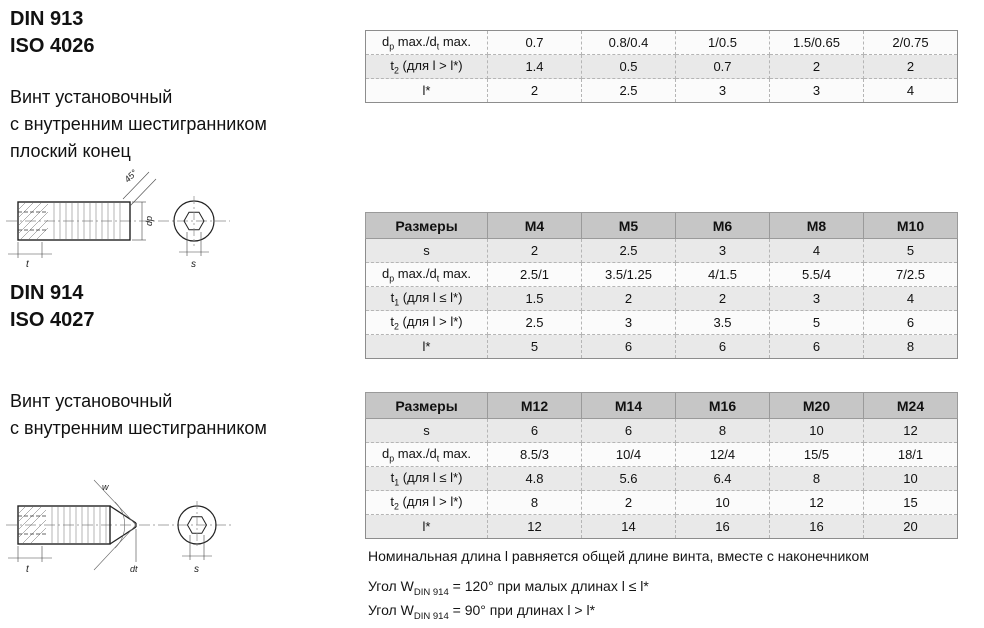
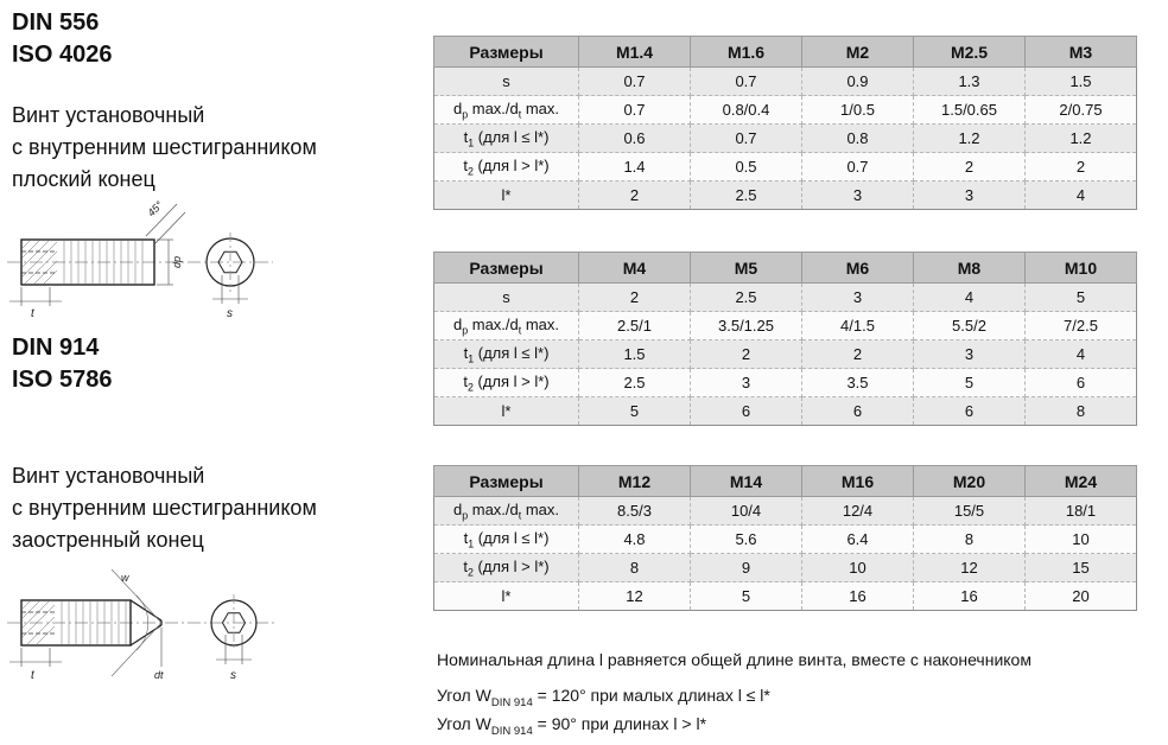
- DIN 913
+ DIN 556
  ISO 4026
  Винт установочный
  с внутренним шестигранником
  плоский конец
  t
  s
  DIN 914
- ISO 4027
+ ISO 5786
  Винт установочный
  с внутренним шестигранником
+ заостренный конец
  w
  t
  dt
  s
+ Размеры	M1.4	M1.6	M2	M2.5	M3
+ s	0.7	0.7	0.9	1.3	1.5
  dp max./dt max.	0.7	0.8/0.4	1/0.5	1.5/0.65	2/0.75
+ t1 (для l ≤ l*)	0.6	0.7	0.8	1.2	1.2
  t2 (для l > l*)	1.4	0.5	0.7	2	2
  l*	2	2.5	3	3	4
  Размеры	M4	M5	M6	M8	M10
  s	2	2.5	3	4	5
- dp max./dt max.	2.5/1	3.5/1.25	4/1.5	5.5/4	7/2.5
+ dp max./dt max.	2.5/1	3.5/1.25	4/1.5	5.5/2	7/2.5
  t1 (для l ≤ l*)	1.5	2	2	3	4
  t2 (для l > l*)	2.5	3	3.5	5	6
  l*	5	6	6	6	8
  Размеры	M12	M14	M16	M20	M24
- s	6	6	8	10	12
  dp max./dt max.	8.5/3	10/4	12/4	15/5	18/1
  t1 (для l ≤ l*)	4.8	5.6	6.4	8	10
- t2 (для l > l*)	8	2	10	12	15
+ t2 (для l > l*)	8	9	10	12	15
- l*	12	14	16	16	20
+ l*	12	5	16	16	20
  Номинальная длина l равняется общей длине винта, вместе с наконечником
  Угол WDIN 914 = 120° при малых длинах l ≤ l*
  Угол WDIN 914 = 90° при длинах l > l*
